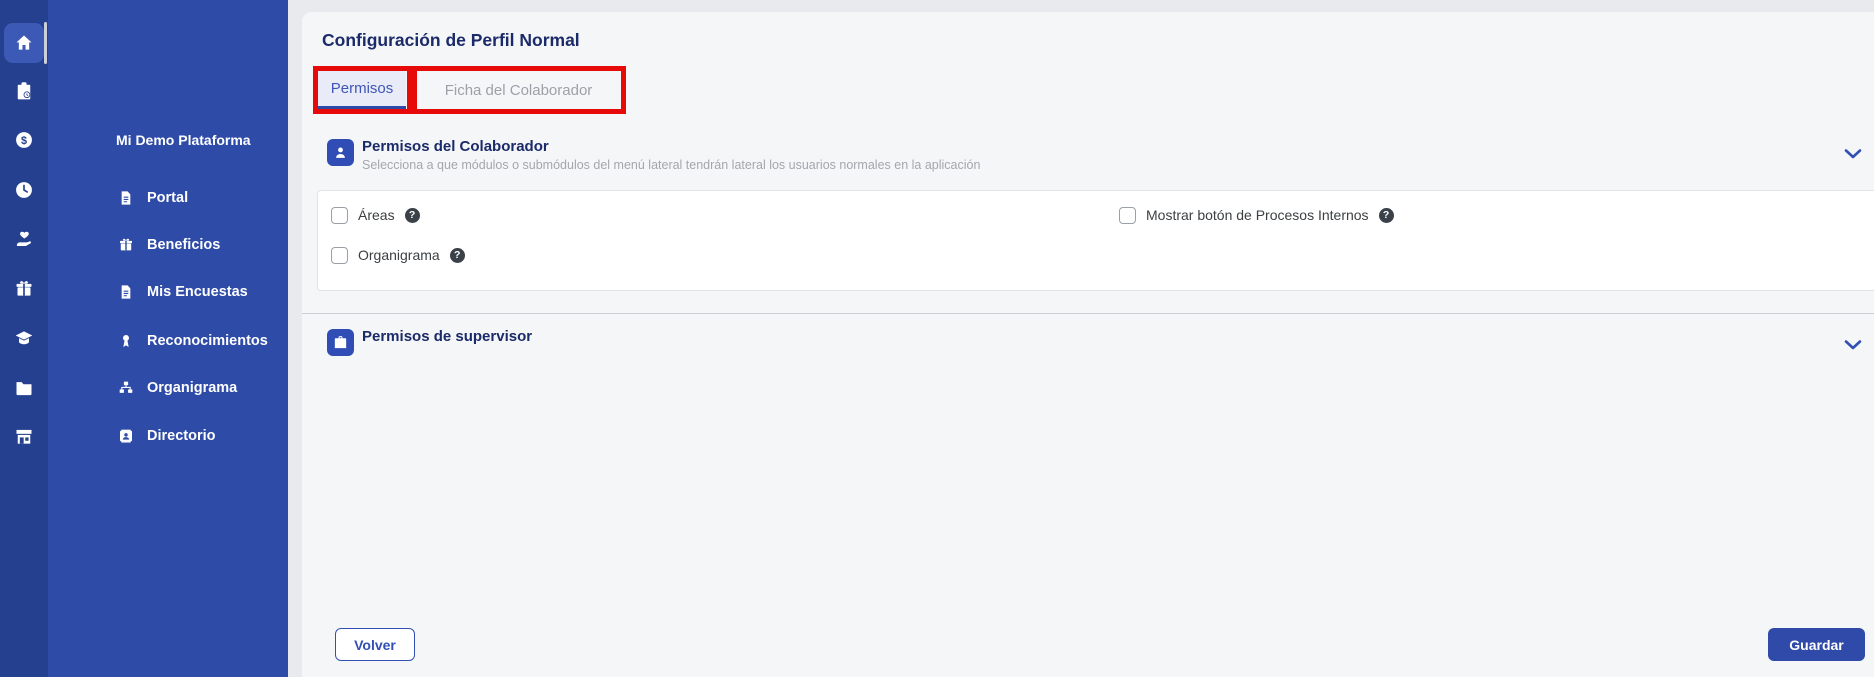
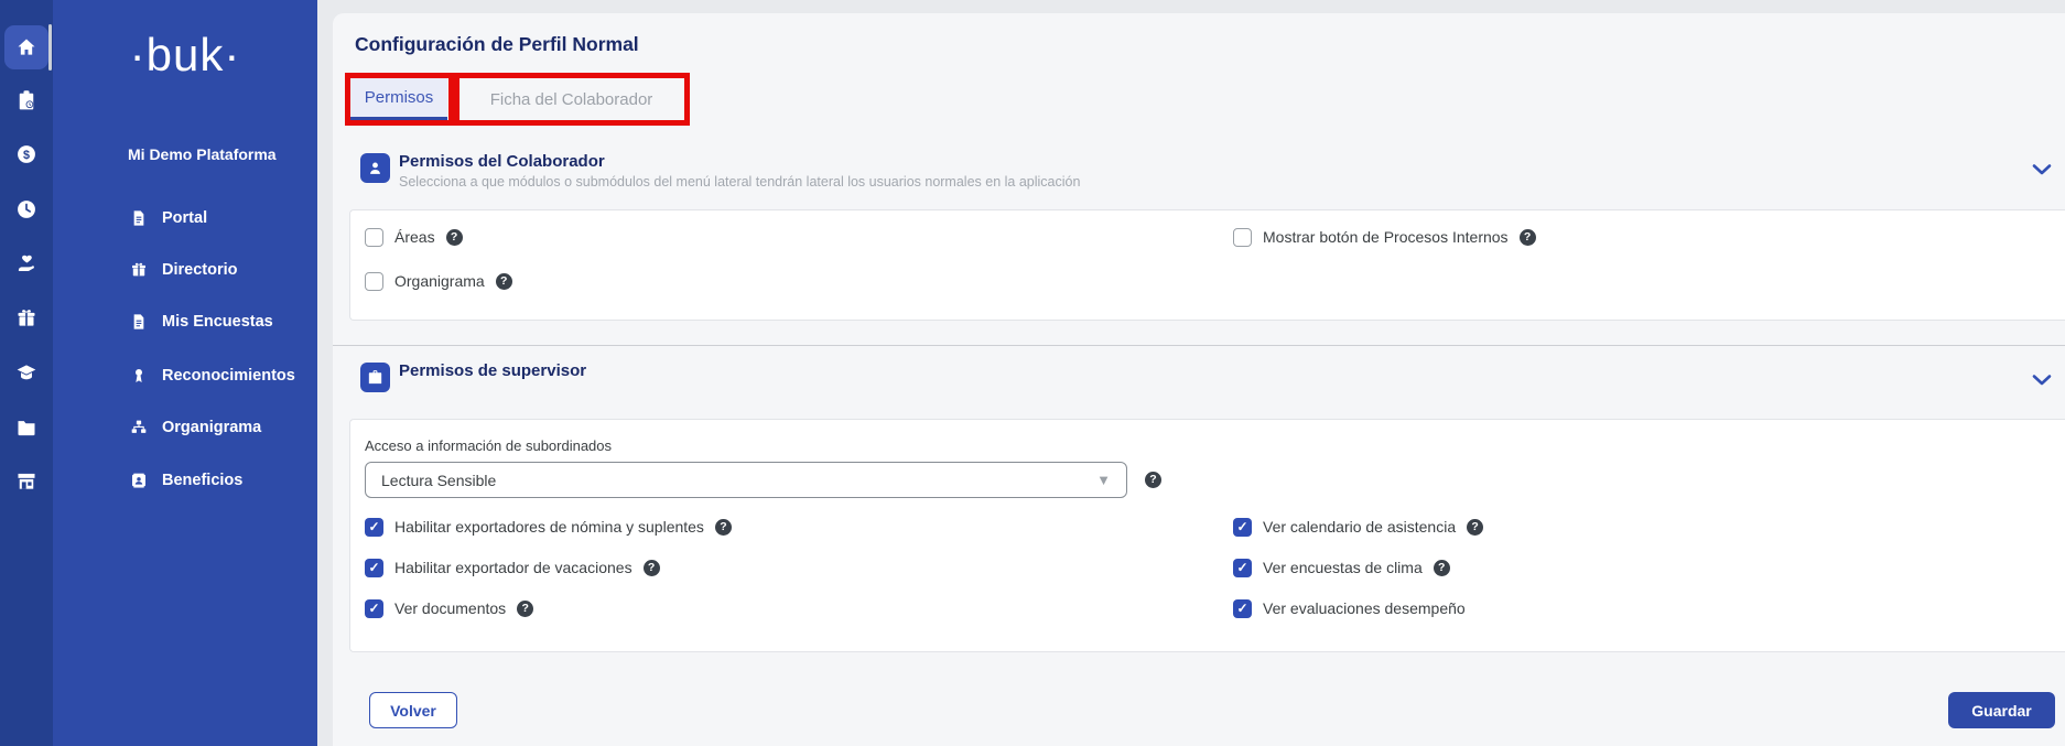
+ ·buk·
  Mi Demo Plataforma
  Portal
- Beneficios
+ Directorio
  Mis Encuestas
  Reconocimientos
  Organigrama
- Directorio
+ Beneficios
  Configuración de Perfil Normal
  Permisos
  Ficha del Colaborador
  Permisos del Colaborador
  Selecciona a que módulos o submódulos del menú lateral tendrán lateral los usuarios normales en la aplicación
  Áreas
  Organigrama
  Mostrar botón de Procesos Internos
  Permisos de supervisor
+ Acceso a información de subordinados
+ Lectura Sensible
+ ▼
+ Habilitar exportadores de nómina y suplentes
+ Habilitar exportador de vacaciones
+ Ver documentos
+ Ver calendario de asistencia
+ Ver encuestas de clima
+ Ver evaluaciones desempeño
  Volver
  Guardar
